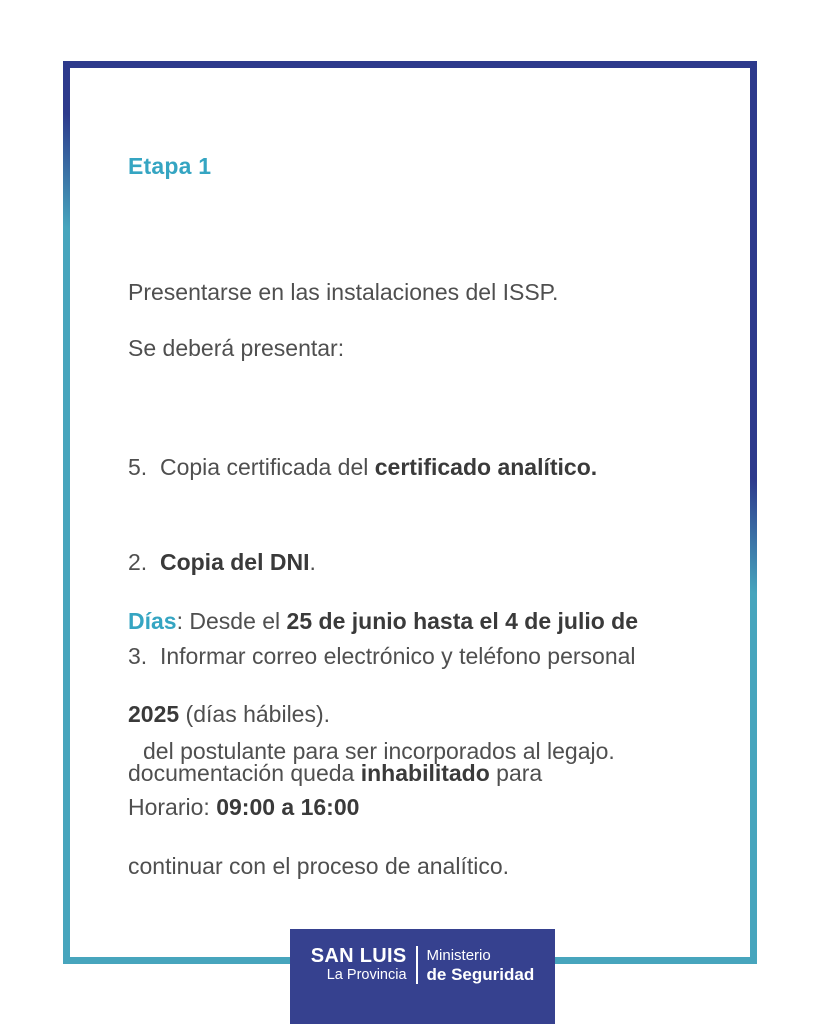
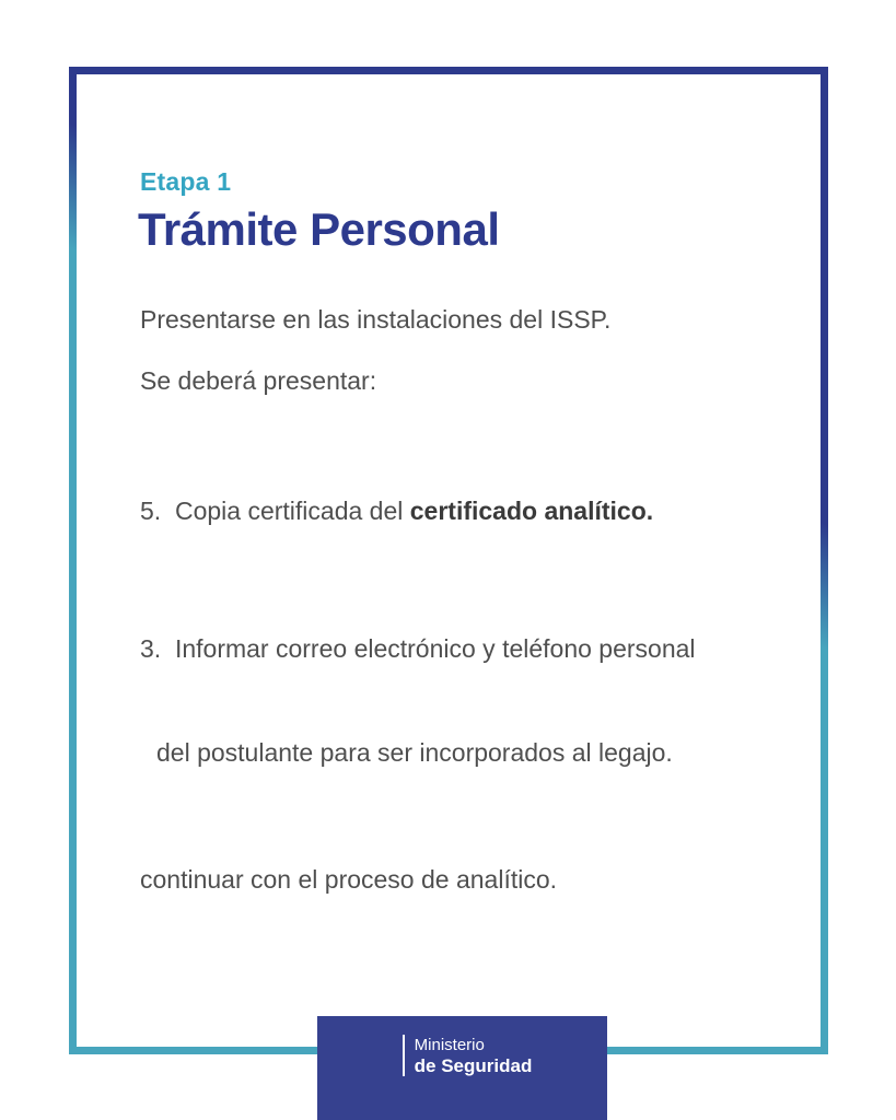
  Etapa 1
+ Trámite Personal
  Presentarse en las instalaciones del ISSP.
  Se deberá presentar:
  5. Copia certificada del certificado analítico.
- 2. Copia del DNI.
  3. Informar correo electrónico y teléfono personal
  del postulante para ser incorporados al legajo.
- Días: Desde el 25 de junio hasta el 4 de julio de
- 2025 (días hábiles).
- Horario: 09:00 a 16:00
- documentación queda inhabilitado para
  continuar con el proceso de analítico.
- SAN LUIS
- La Provincia
  Ministerio
  de Seguridad
